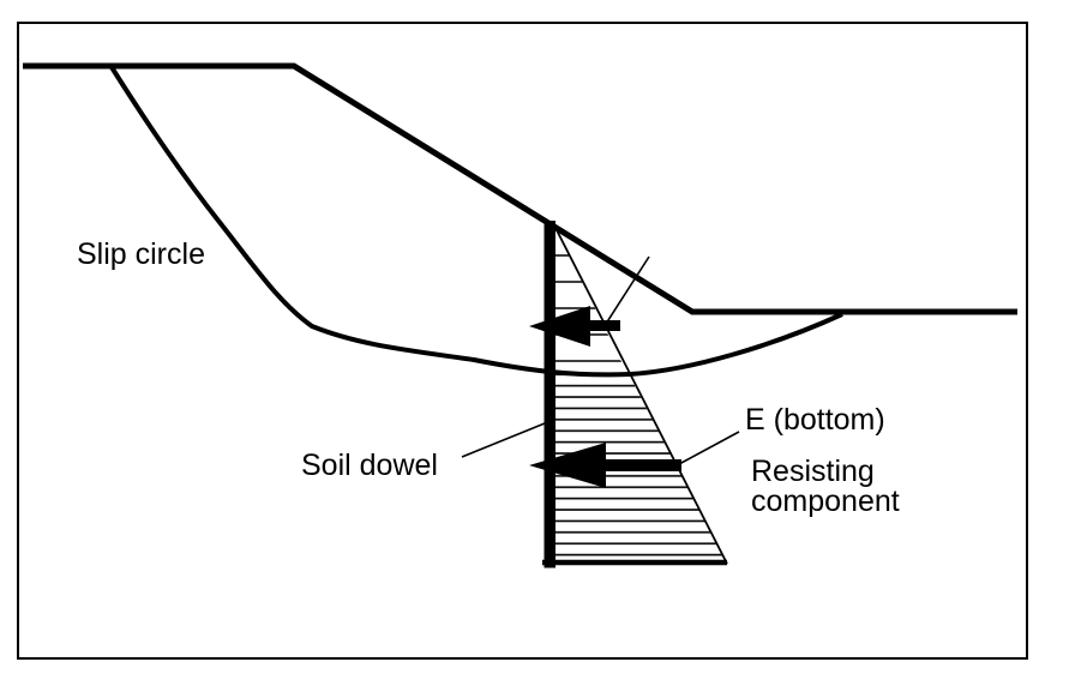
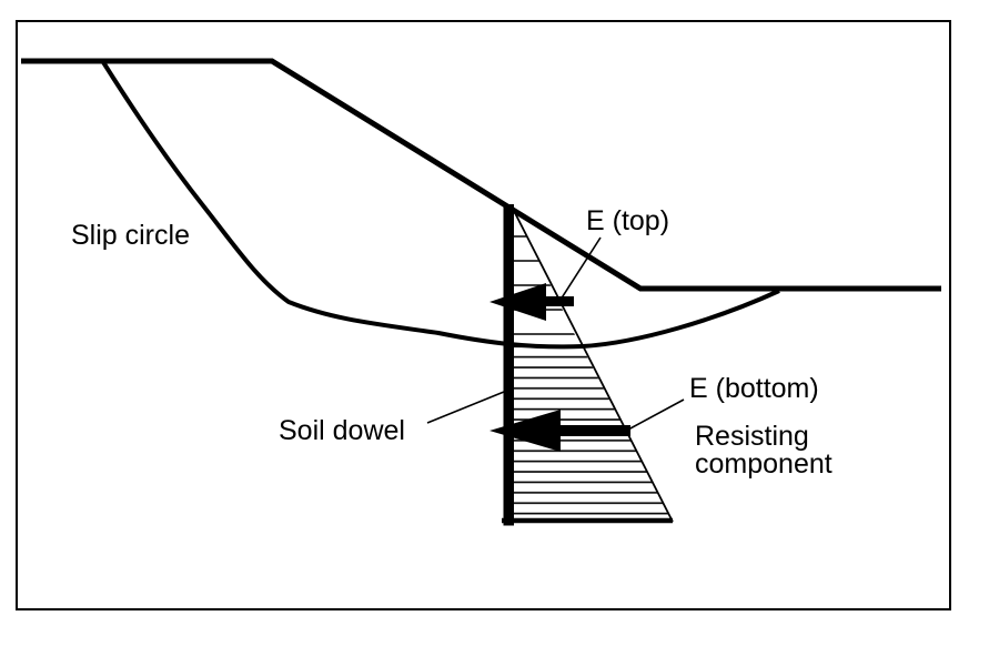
  Slip circle
+ E (top)
  Soil dowel
  E (bottom)
  Resisting
  component
